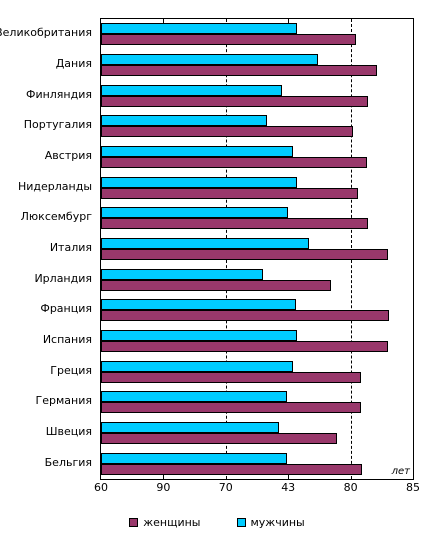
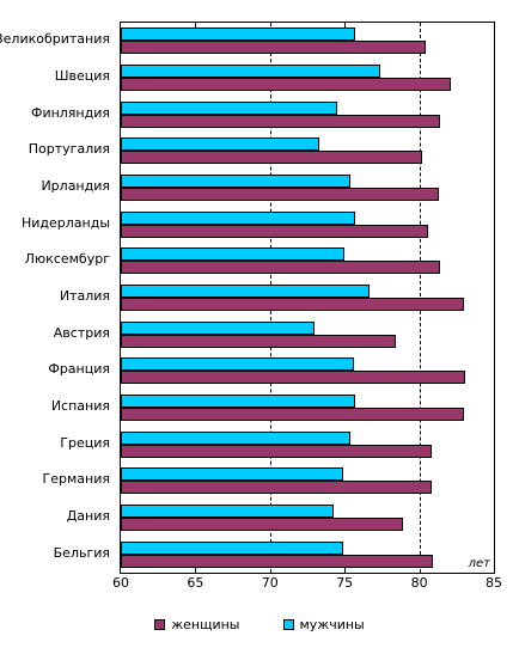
  еликобритания
- Дания
+ Швеция
  Финляндия
  Португалия
- Австрия
+ Ирландия
  Нидерланды
  Люксембург
  Италия
- Ирландия
+ Австрия
  Франция
  Испания
  Греция
  Германия
- Швеция
+ Дания
  Бельгия
  лет
  60
- 90
+ 65
  70
- 43
+ 75
  80
  85
  женщины
  мужчины
